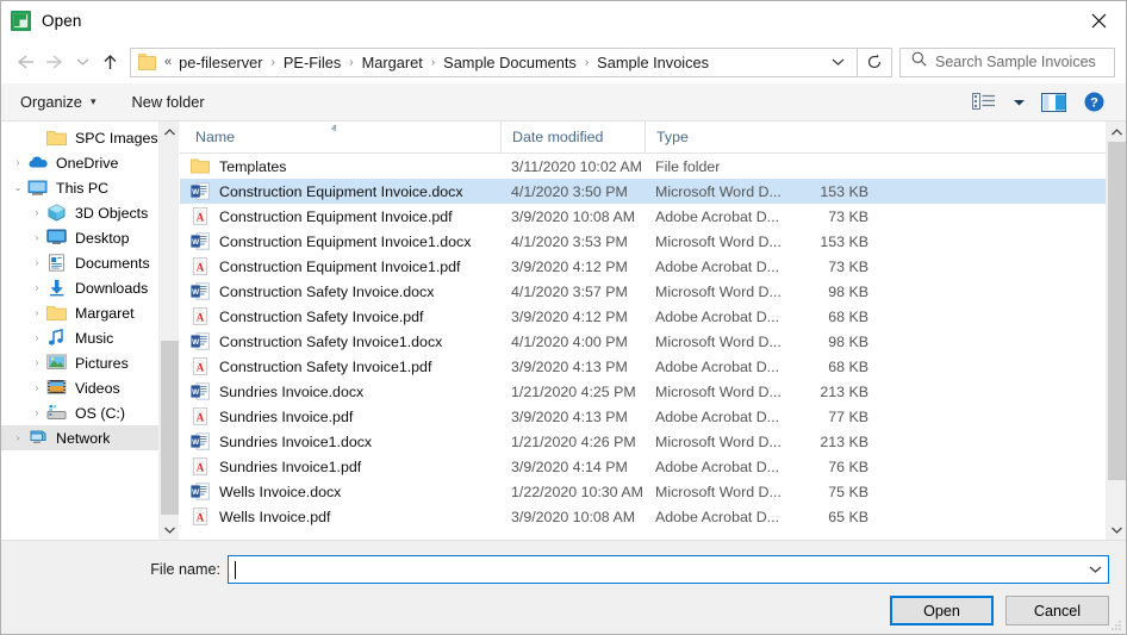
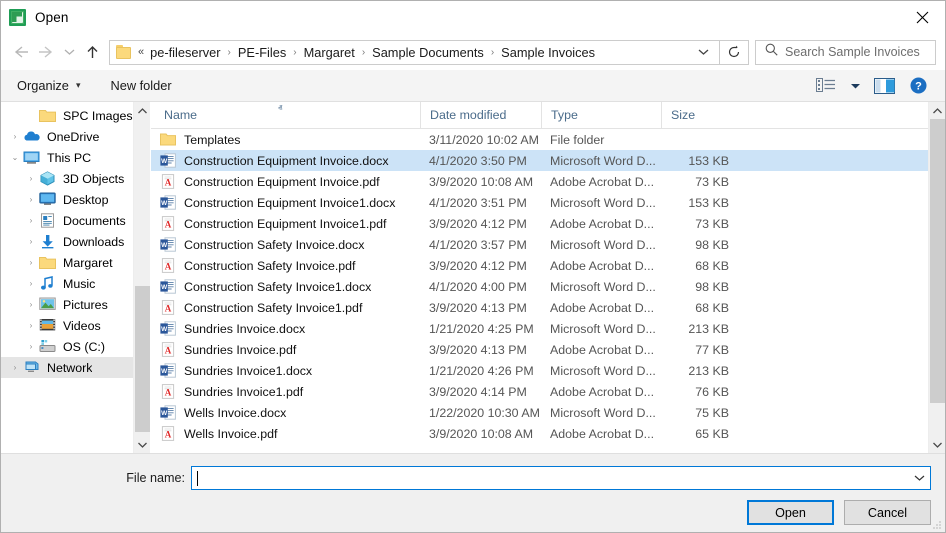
  Open
  «
  pe-fileserver
  ›
  PE-Files
  ›
  Margaret
  ›
  Sample Documents
  ›
  Sample Invoices
  Search Sample Invoices
  Organize
  ▾
  New folder
  ?
  SPC Images
  ›
  OneDrive
  ⌄
  This PC
  ›
  3D Objects
  ›
  Desktop
  ›
  Documents
  ›
  Downloads
  ›
  Margaret
  ›
  Music
  ›
  Pictures
  ›
  Videos
  ›
  OS (C:)
  ›
  Network
  ⱏ
  Name
  Date modified
  Type
+ Size
  Templates
  3/11/2020 10:02 AM
  File folder
  Construction Equipment Invoice.docx
  4/1/2020 3:50 PM
  Microsoft Word D...
  153 KB
  A
  Construction Equipment Invoice.pdf
  3/9/2020 10:08 AM
  Adobe Acrobat D...
  73 KB
  Construction Equipment Invoice1.docx
- 4/1/2020 3:53 PM
+ 4/1/2020 3:51 PM
  Microsoft Word D...
  153 KB
  A
  Construction Equipment Invoice1.pdf
  3/9/2020 4:12 PM
  Adobe Acrobat D...
  73 KB
  Construction Safety Invoice.docx
  4/1/2020 3:57 PM
  Microsoft Word D...
  98 KB
  A
  Construction Safety Invoice.pdf
  3/9/2020 4:12 PM
  Adobe Acrobat D...
  68 KB
  Construction Safety Invoice1.docx
  4/1/2020 4:00 PM
  Microsoft Word D...
  98 KB
  A
  Construction Safety Invoice1.pdf
  3/9/2020 4:13 PM
  Adobe Acrobat D...
  68 KB
  Sundries Invoice.docx
  1/21/2020 4:25 PM
  Microsoft Word D...
  213 KB
  A
  Sundries Invoice.pdf
  3/9/2020 4:13 PM
  Adobe Acrobat D...
  77 KB
  Sundries Invoice1.docx
  1/21/2020 4:26 PM
  Microsoft Word D...
  213 KB
  A
  Sundries Invoice1.pdf
  3/9/2020 4:14 PM
  Adobe Acrobat D...
  76 KB
  Wells Invoice.docx
  1/22/2020 10:30 AM
  Microsoft Word D...
  75 KB
  A
  Wells Invoice.pdf
  3/9/2020 10:08 AM
  Adobe Acrobat D...
  65 KB
  File name:
  Open
  Cancel
